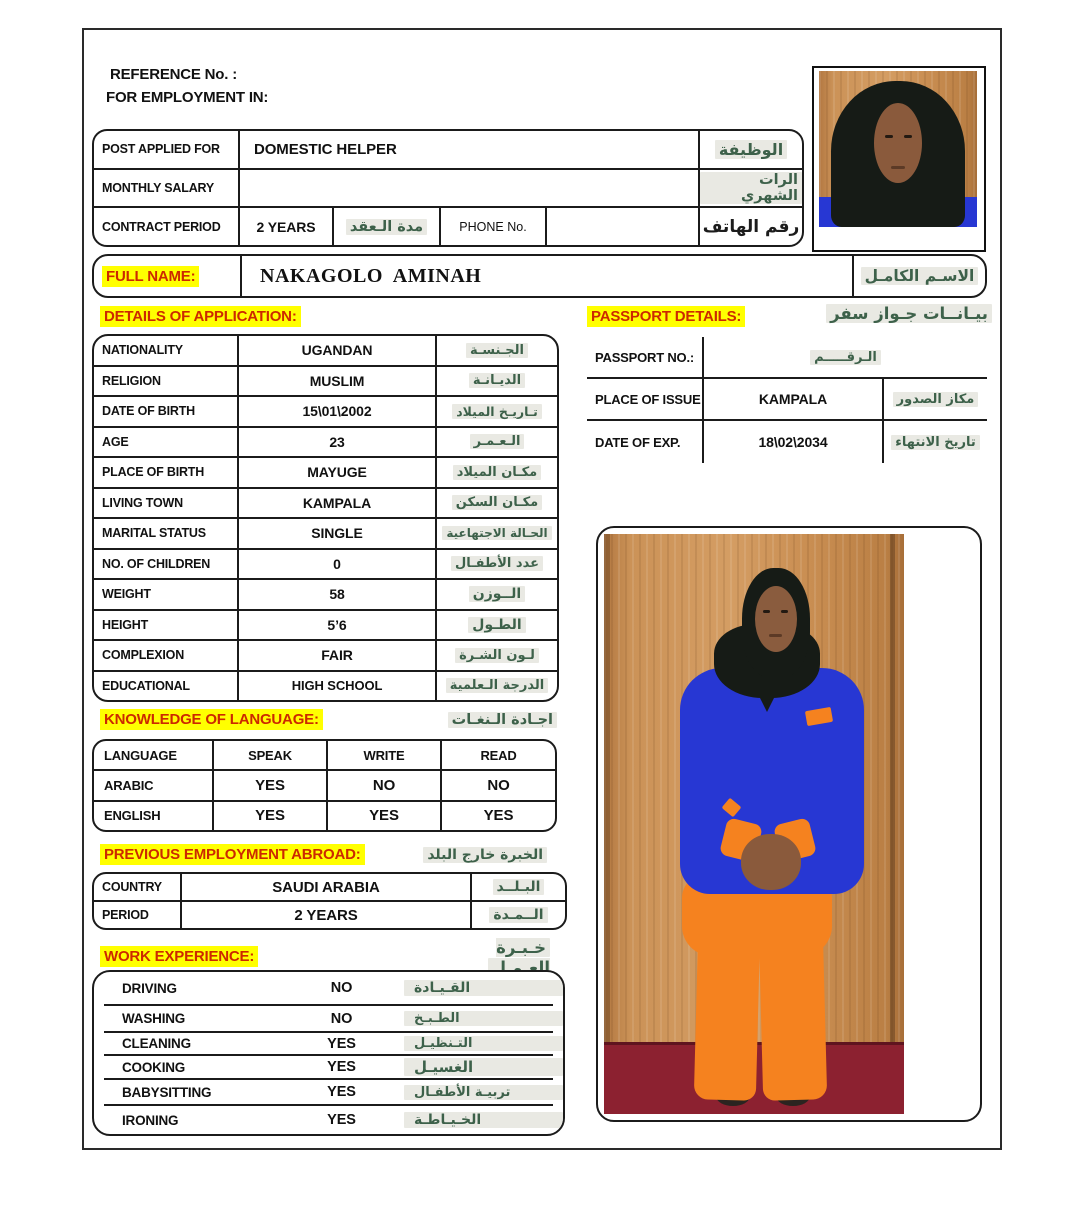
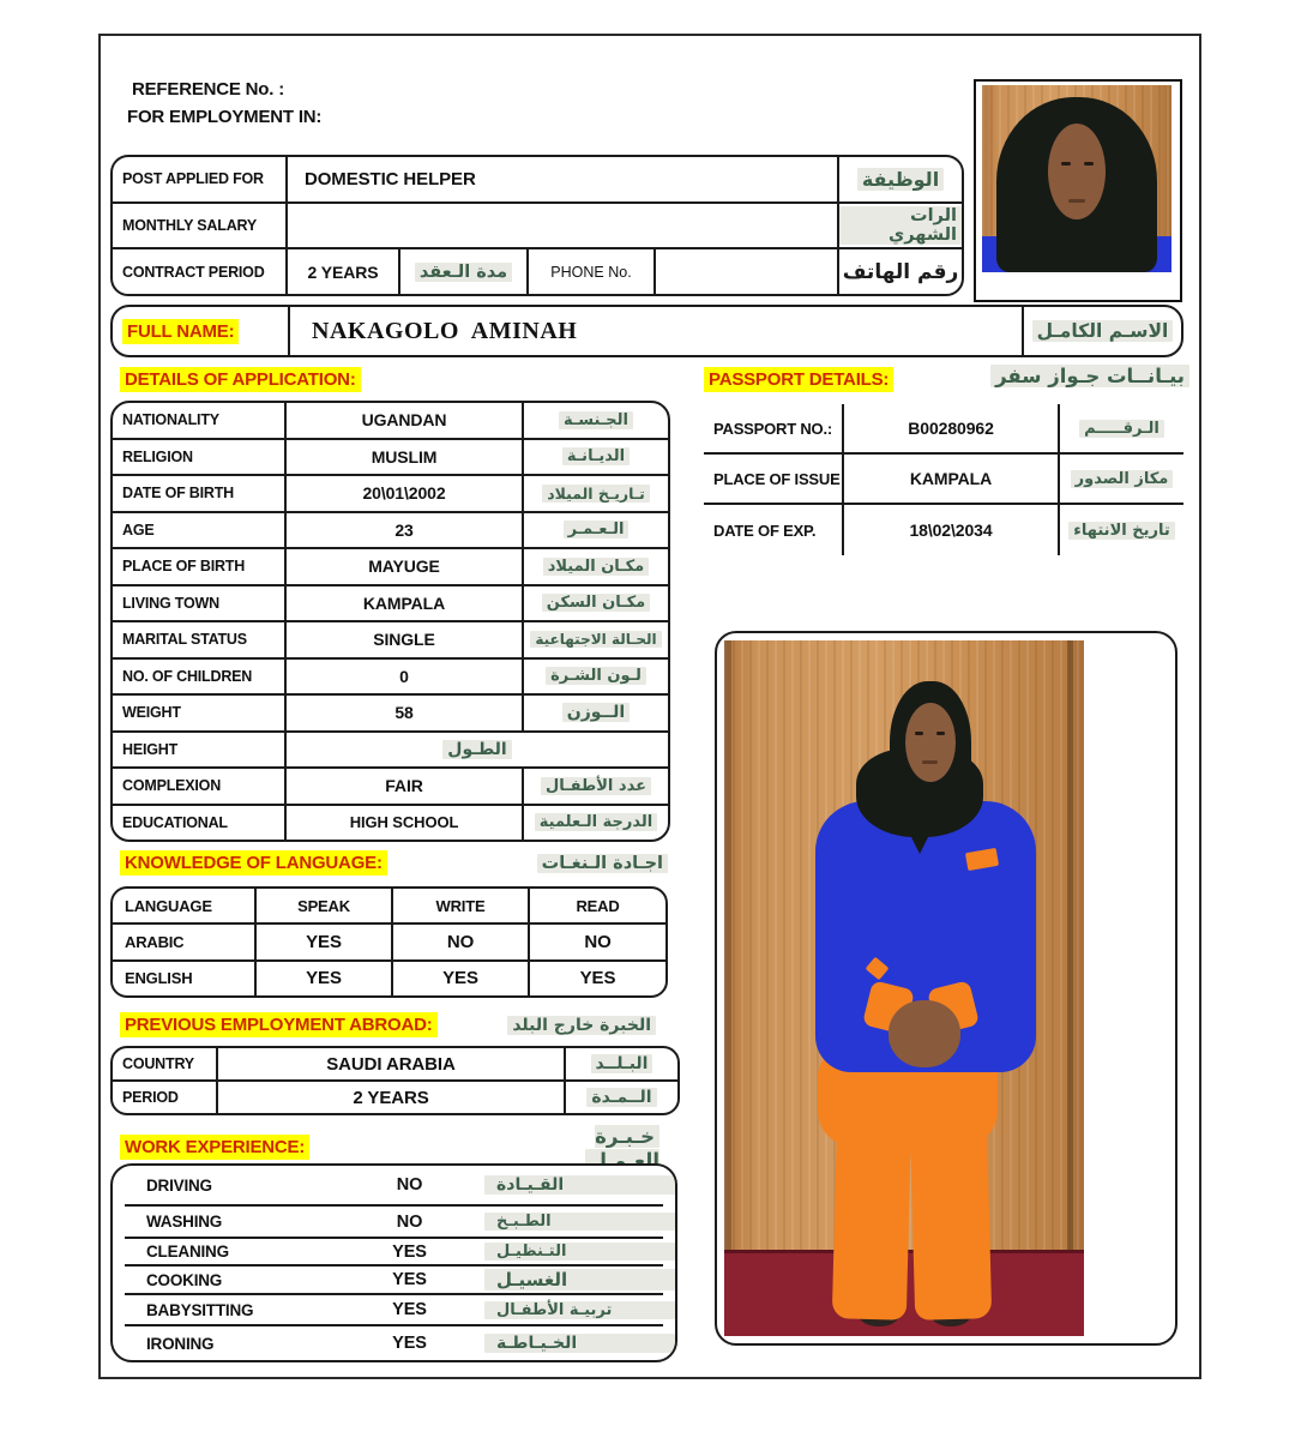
  REFERENCE No. :
  FOR EMPLOYMENT IN:
  POST APPLIED FOR
  DOMESTIC HELPER
  الوظيفة
  MONTHLY SALARY
  الرات الشهري
  CONTRACT PERIOD
  2 YEARS
  مدة الـعقد
  PHONE No.
  رقم الهاتف
  FULL NAME:
  NAKAGOLO AMINAH
  الاسـم الكامـل
  DETAILS OF APPLICATION:
  PASSPORT DETAILS:
  بيـانــات جـواز سفر
  NATIONALITY
  UGANDAN
  الجـنسـة
  RELIGION
  MUSLIM
  الديـانـة
  DATE OF BIRTH
- 15\01\2002
+ 20\01\2002
  تـاريـخ الميلاد
  AGE
  23
  الـعـمـر
  PLACE OF BIRTH
  MAYUGE
  مكـان الميلاد
  LIVING TOWN
  KAMPALA
  مكـان السكن
  MARITAL STATUS
  SINGLE
  الحـالة الاجتهاعية
  NO. OF CHILDREN
  0
- عدد الأطفـال
+ لـون الشـرة
  WEIGHT
  58
  الــوزن
  HEIGHT
- 5’6
  الطـول
  COMPLEXION
  FAIR
- لـون الشـرة
+ عدد الأطفـال
  EDUCATIONAL
  HIGH SCHOOL
  الدرجة الـعلمية
  PASSPORT NO.:
+ B00280962
  الـرقـــــم
  PLACE OF ISSUE
  KAMPALA
  مكاز الصدور
  DATE OF EXP.
  18\02\2034
  تاريخ الانتهاء
  KNOWLEDGE OF LANGUAGE:
  اجـادة الـنغـات
  LANGUAGE
  SPEAK
  WRITE
  READ
  ARABIC
  YES
  NO
  NO
  ENGLISH
  YES
  YES
  YES
  PREVIOUS EMPLOYMENT ABROAD:
  الخبرة خارج البلد
  COUNTRY
  SAUDI ARABIA
  البـلــد
  PERIOD
  2 YEARS
  الــمـدة
  WORK EXPERIENCE:
  خـبـرة العـمـل
  DRIVING
  NO
  القـيـادة
  WASHING
  NO
  الطـبـخ
  CLEANING
  YES
  التـنظيـل
  COOKING
  YES
  الغسيـل
  BABYSITTING
  YES
  تربيـة الأطفـال
  IRONING
  YES
  الخـيـاطـة
